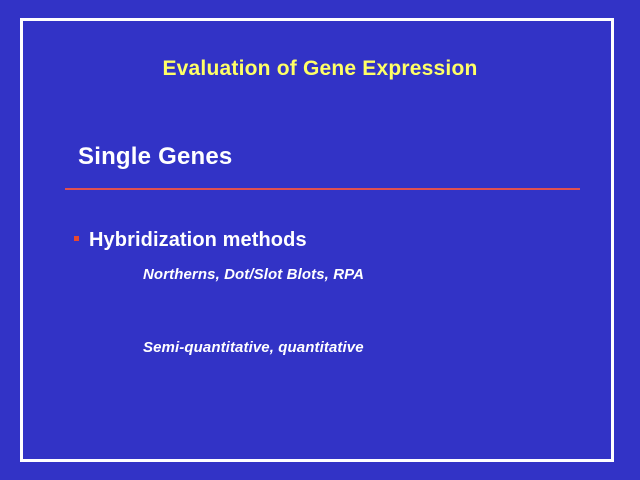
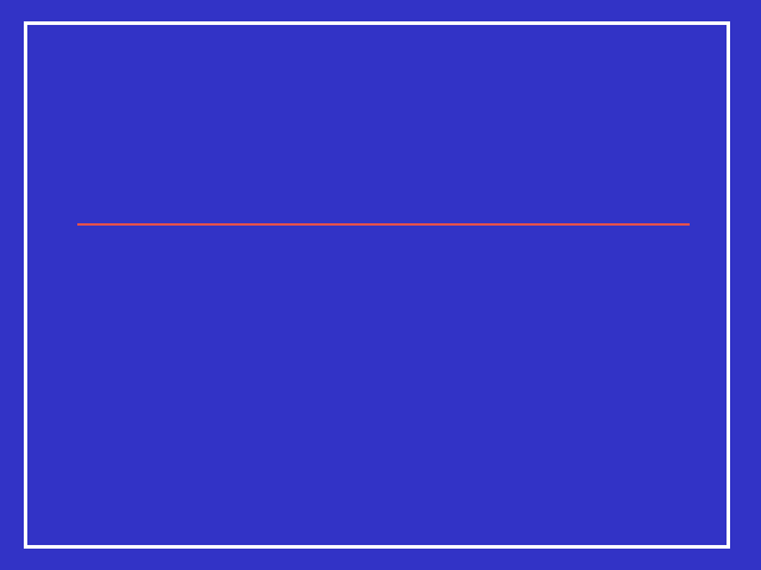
- Evaluation of Gene Expression
- Single Genes
- Hybridization methods
- Northerns, Dot/Slot Blots, RPA
- Semi-quantitative, quantitative
